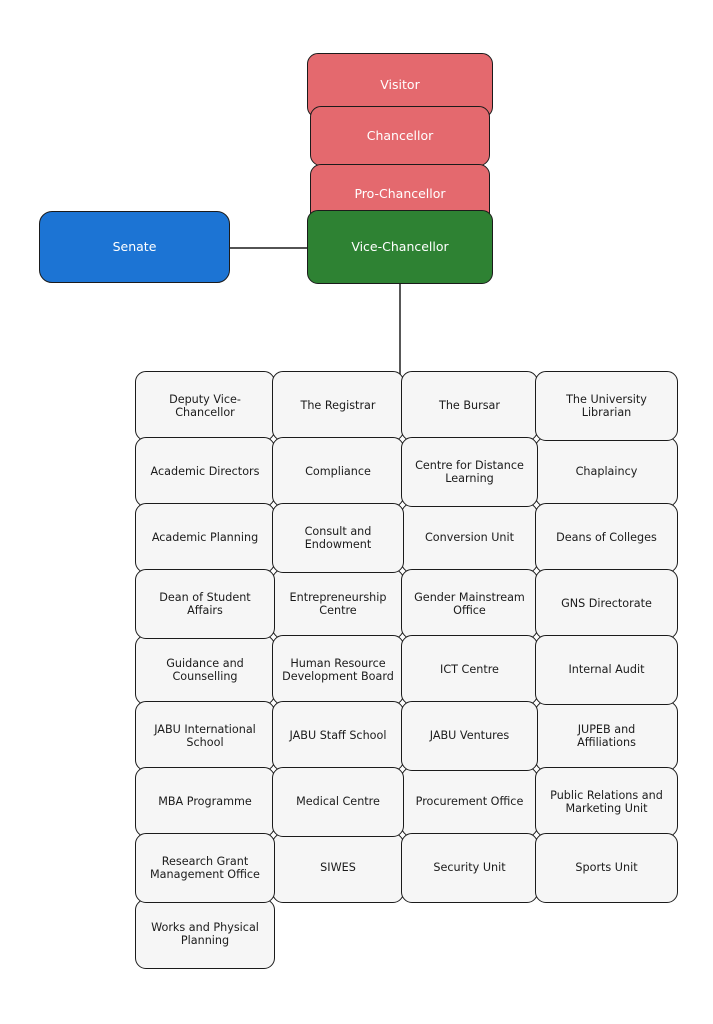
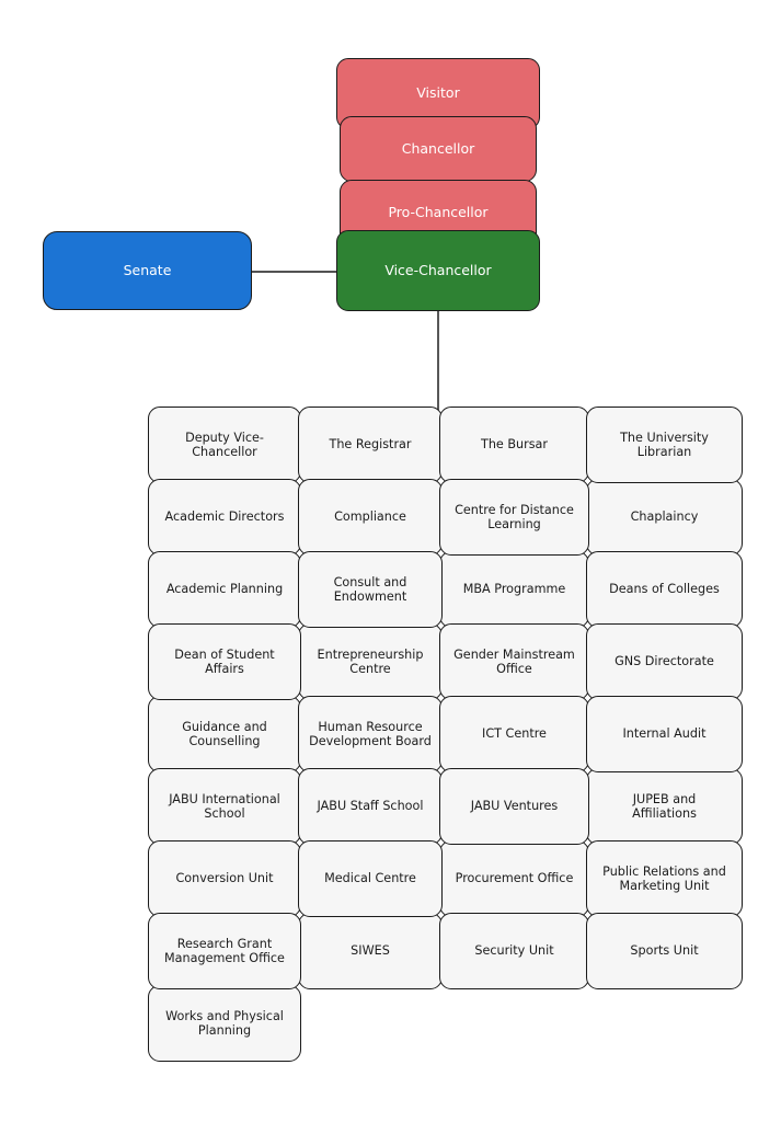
  Visitor
  Chancellor
  Pro-Chancellor
  Vice-Chancellor
  Senate
  Deputy Vice-
  Chancellor
  The Registrar
  The Bursar
  The University
  Librarian
  Academic Directors
  Compliance
  Centre for Distance
  Learning
  Chaplaincy
  Academic Planning
  Consult and
  Endowment
- Conversion Unit
+ MBA Programme
  Deans of Colleges
  Dean of Student
  Affairs
  Entrepreneurship
  Centre
  Gender Mainstream
  Office
  GNS Directorate
  Guidance and
  Counselling
  Human Resource
  Development Board
  ICT Centre
  Internal Audit
  JABU International
  School
  JABU Staff School
  JABU Ventures
  JUPEB and
  Affiliations
- MBA Programme
+ Conversion Unit
  Medical Centre
  Procurement Office
  Public Relations and
  Marketing Unit
  Research Grant
  Management Office
  SIWES
  Security Unit
  Sports Unit
  Works and Physical
  Planning
